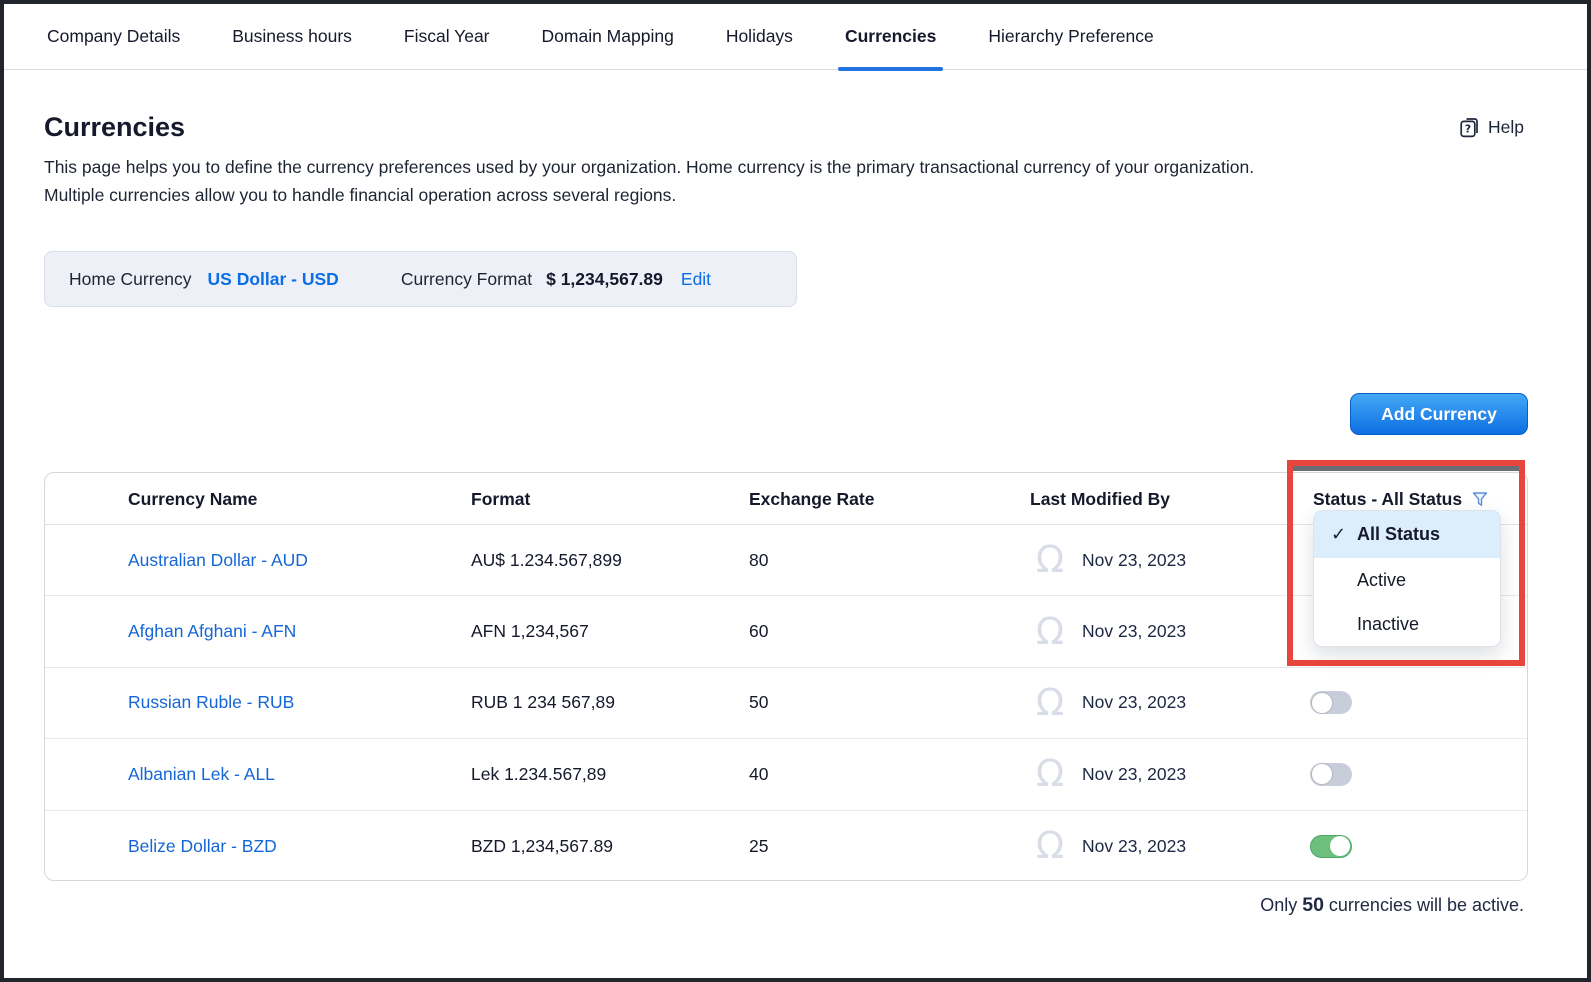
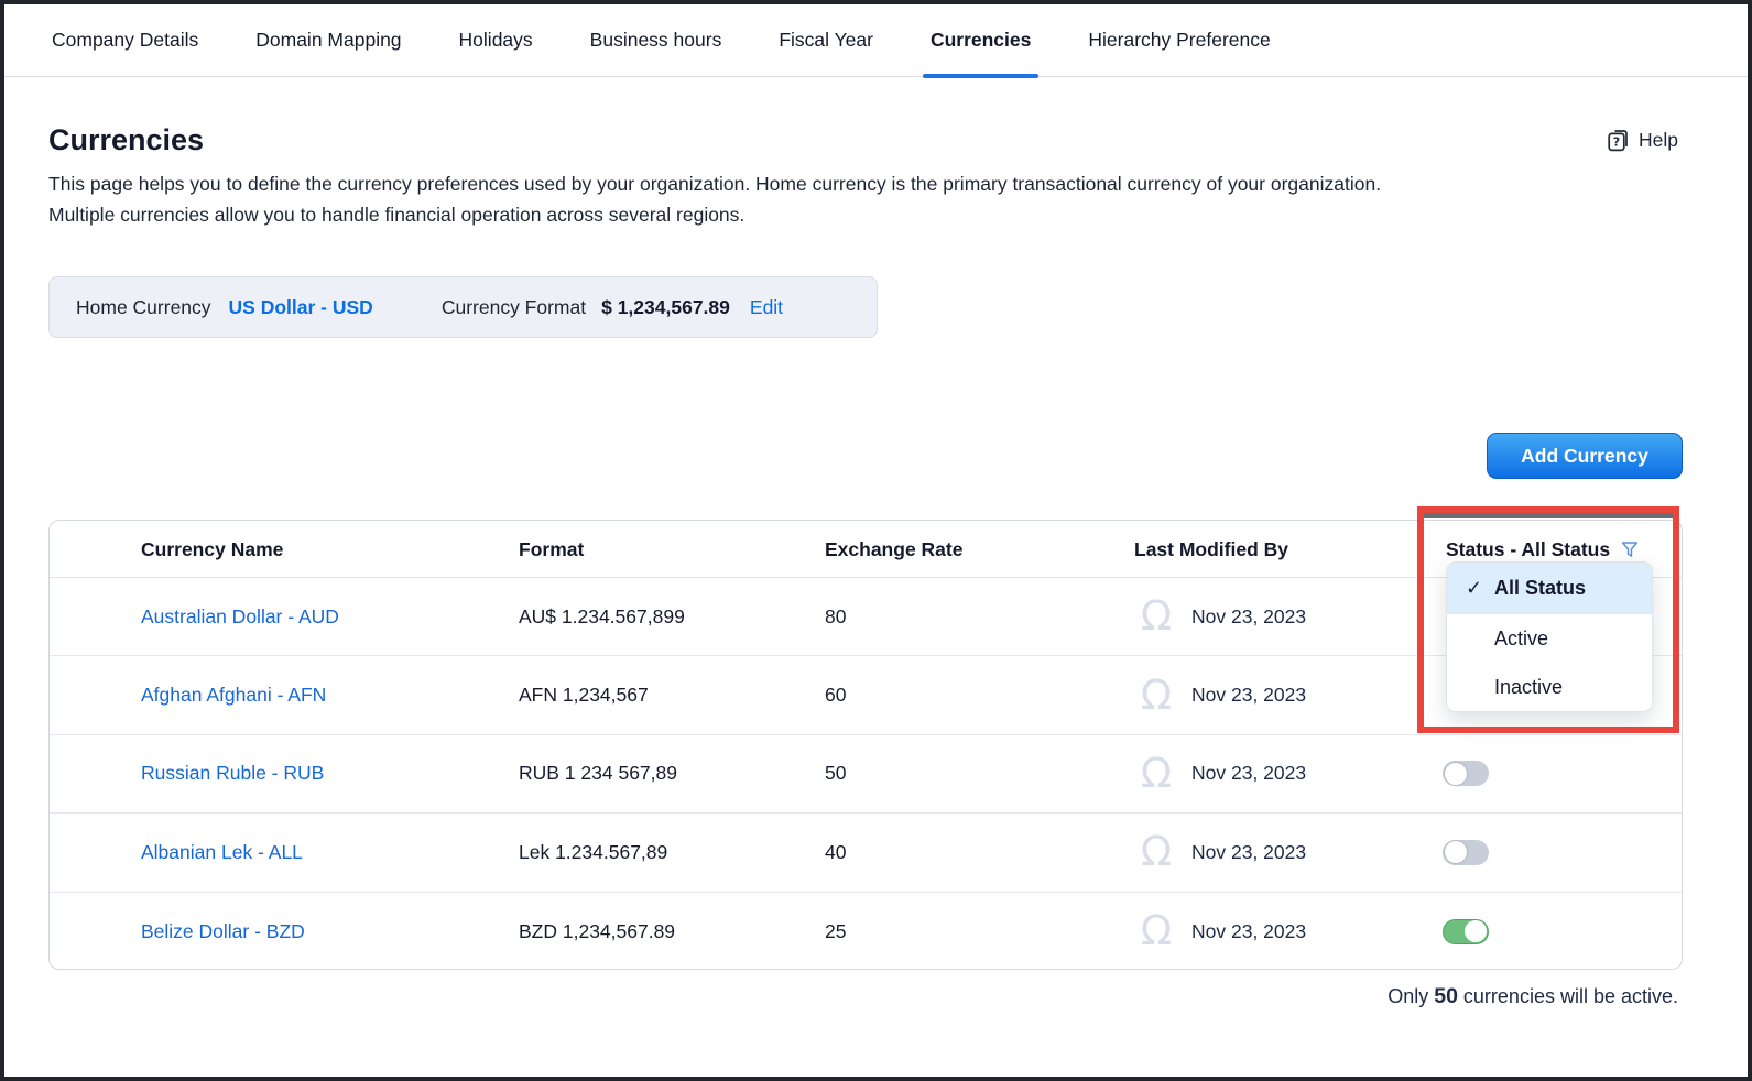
  Company Details
- Business hours
+ Domain Mapping
- Fiscal Year
+ Holidays
- Domain Mapping
+ Business hours
- Holidays
+ Fiscal Year
  Currencies
  Hierarchy Preference
  Currencies
  ?
  Help
  This page helps you to define the currency preferences used by your organization. Home currency is the primary transactional currency of your organization. Multiple currencies allow you to handle financial operation across several regions.
  Home Currency
  US Dollar - USD
  Currency Format
  $ 1,234,567.89
  Edit
  Add Currency
  Currency Name
  Format
  Exchange Rate
  Last Modified By
  Status - All Status
  Australian Dollar - AUD
  AU$ 1.234.567,899
  80
  Ω
  Nov 23, 2023
  Afghan Afghani - AFN
  AFN 1,234,567
  60
  Ω
  Nov 23, 2023
  Russian Ruble - RUB
  RUB 1 234 567,89
  50
  Ω
  Nov 23, 2023
  Albanian Lek - ALL
  Lek 1.234.567,89
  40
  Ω
  Nov 23, 2023
  Belize Dollar - BZD
  BZD 1,234,567.89
  25
  Ω
  Nov 23, 2023
  ✓
  All Status
  Active
  Inactive
  Only 50 currencies will be active.
